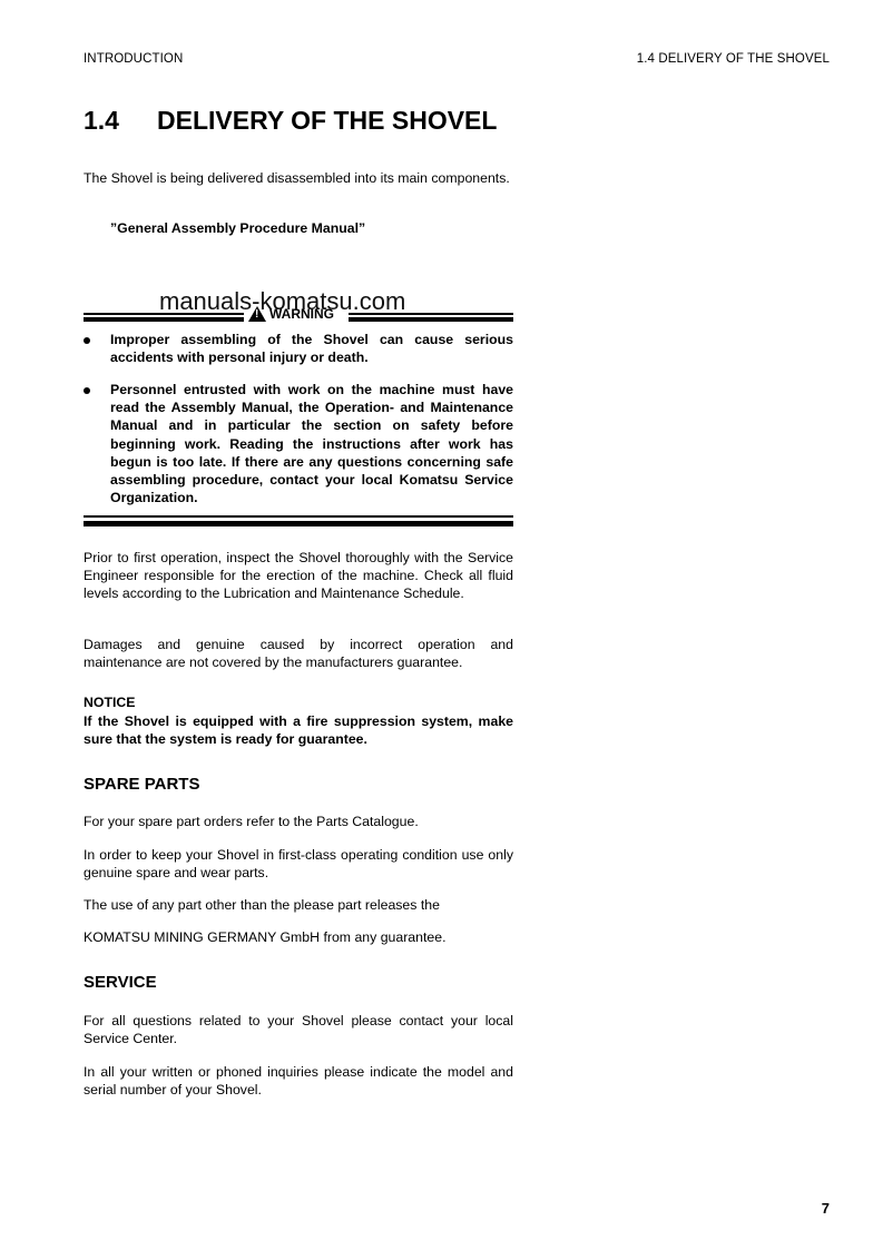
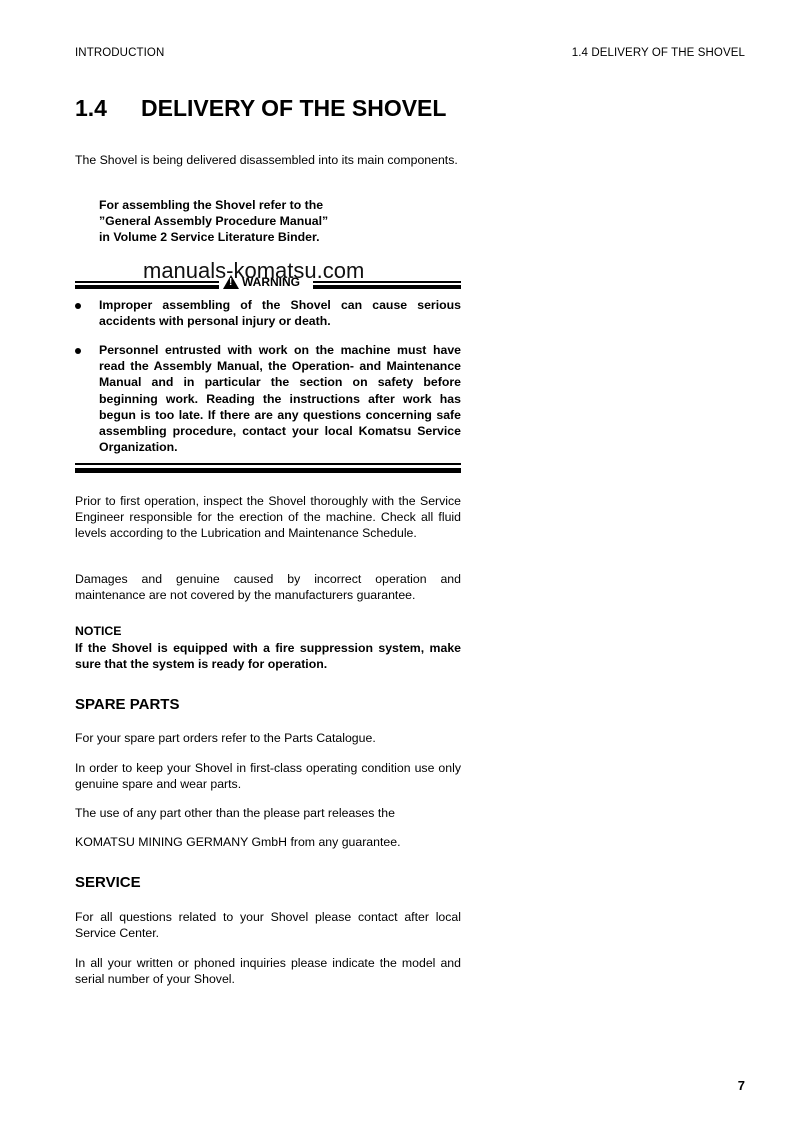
  INTRODUCTION
  1.4 DELIVERY OF THE SHOVEL
  1.4 DELIVERY OF THE SHOVEL
  The Shovel is being delivered disassembled into its main components.
+ For assembling the Shovel refer to the
  ”General Assembly Procedure Manual”
+ in Volume 2 Service Literature Binder.
  WARNING
  manuals-komatsu.com
  Improper assembling of the Shovel can cause serious accidents with personal injury or death.
  Personnel entrusted with work on the machine must have read the Assembly Manual, the Operation- and Maintenance Manual and in particular the section on safety before beginning work. Reading the instructions after work has begun is too late. If there are any questions concerning safe assembling procedure, contact your local Komatsu Service Organization.
  Prior to first operation, inspect the Shovel thoroughly with the Service Engineer responsible for the erection of the machine. Check all fluid levels according to the Lubrication and Maintenance Schedule.
  Damages and genuine caused by incorrect operation and maintenance are not covered by the manufacturers guarantee.
  NOTICE
- If the Shovel is equipped with a fire suppression system, make sure that the system is ready for guarantee.
+ If the Shovel is equipped with a fire suppression system, make sure that the system is ready for operation.
  SPARE PARTS
  For your spare part orders refer to the Parts Catalogue.
  In order to keep your Shovel in first-class operating condition use only genuine spare and wear parts.
  The use of any part other than the please part releases the
  KOMATSU MINING GERMANY GmbH from any guarantee.
  SERVICE
- For all questions related to your Shovel please contact your local Service Center.
+ For all questions related to your Shovel please contact after local Service Center.
  In all your written or phoned inquiries please indicate the model and serial number of your Shovel.
  7
